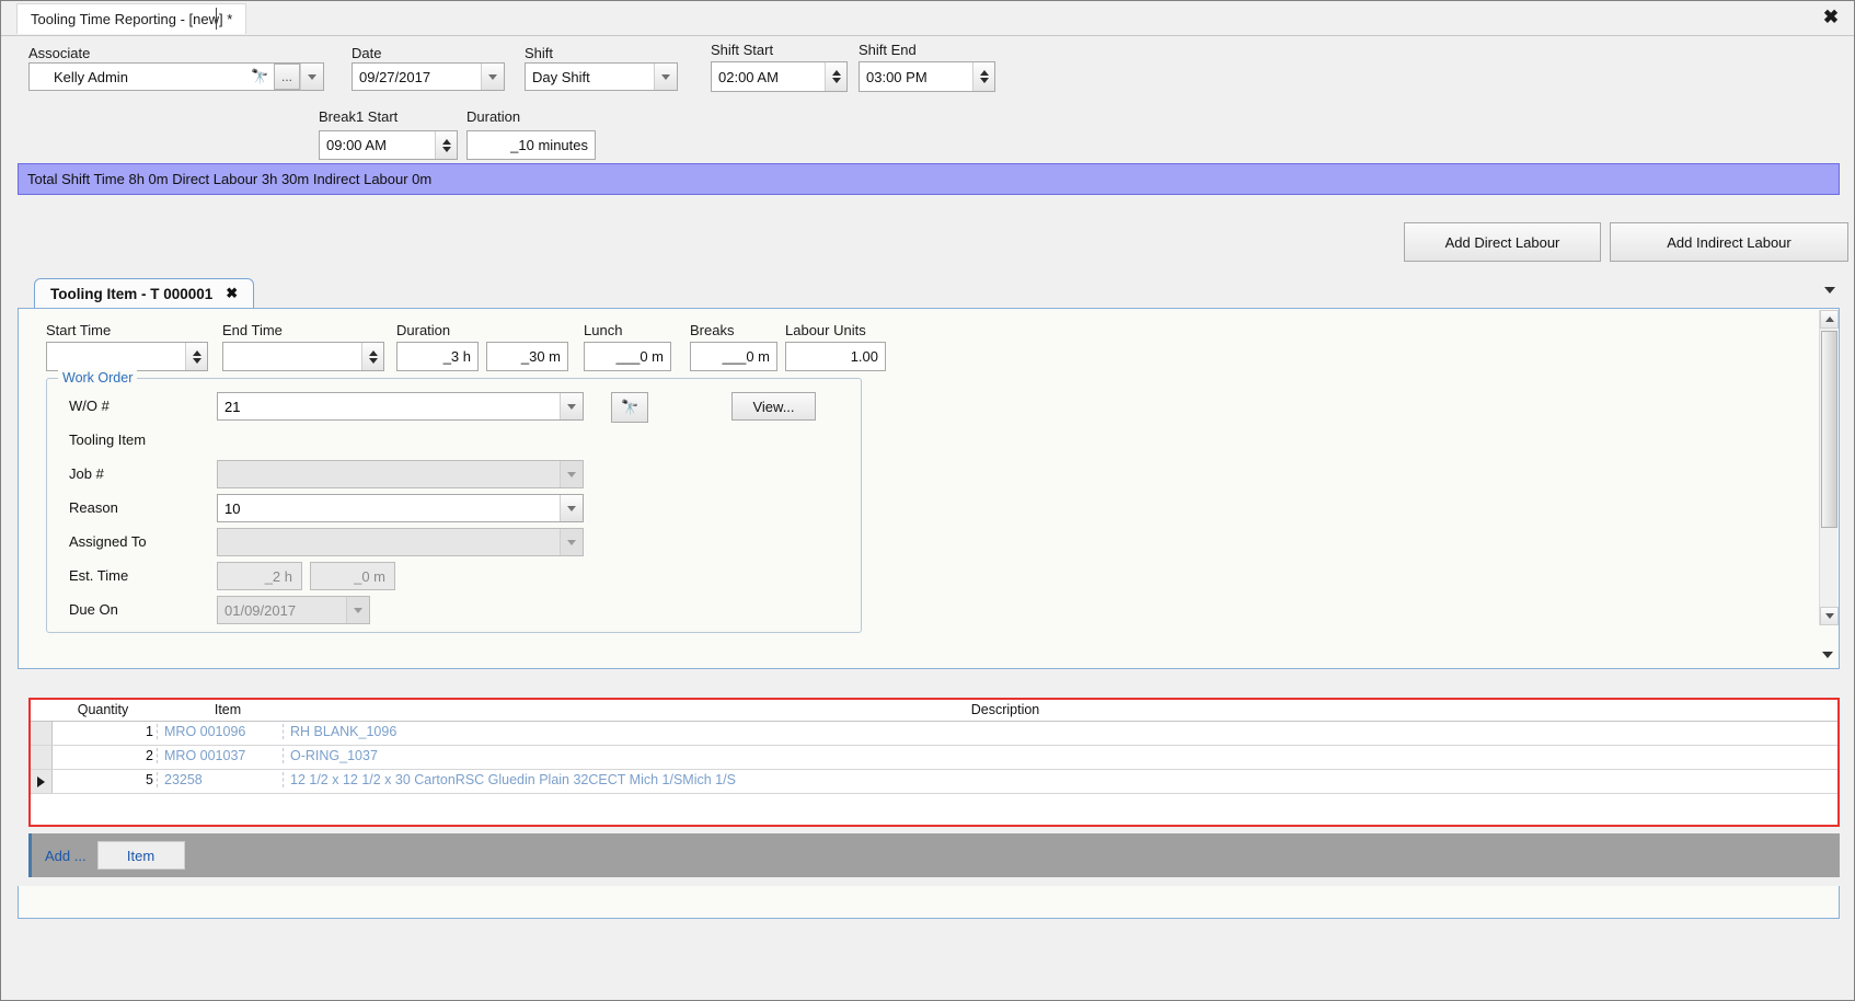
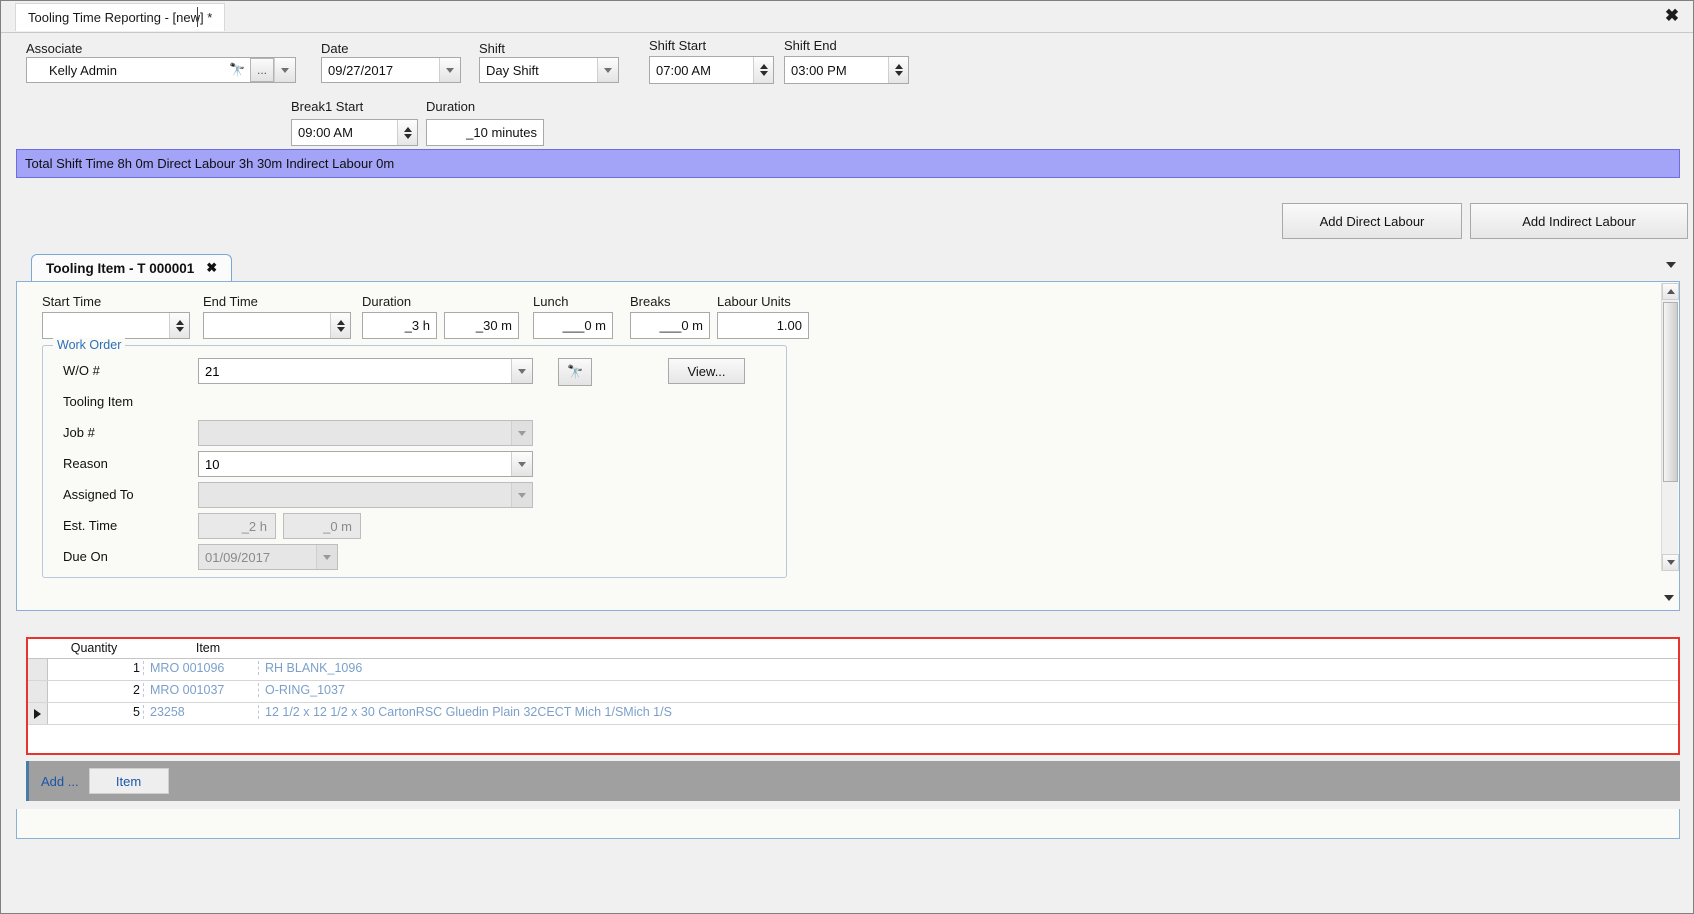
  Tooling Time Reporting - [new] *
  ✖
  Associate
  Kelly Admin
  🔭
  ...
  Date
  09/27/2017
  Shift
  Day Shift
  Shift Start
- 02:00 AM
+ 07:00 AM
  Shift End
  03:00 PM
  Break1 Start
  09:00 AM
  Duration
  _10 minutes
  Total Shift Time 8h 0m Direct Labour 3h 30m Indirect Labour 0m
  Add Direct Labour
  Add Indirect Labour
  Tooling Item - T 000001
  ✖
  Start Time
  End Time
  Duration
  _3 h
  _30 m
  Lunch
  ___0 m
  Breaks
  ___0 m
  Labour Units
  1.00
  Work Order
  W/O #
  21
  🔭
  View...
  Tooling Item
  Job #
  Reason
  10
  Assigned To
  Est. Time
  _2 h
  _0 m
  Due On
  01/09/2017
  Quantity
  Item
- Description
  1
  MRO 001096
  RH BLANK_1096
  2
  MRO 001037
  O-RING_1037
  5
  23258
  12 1/2 x 12 1/2 x 30 CartonRSC Gluedin Plain 32CECT Mich 1/SMich 1/S
  Add ...
  Item
